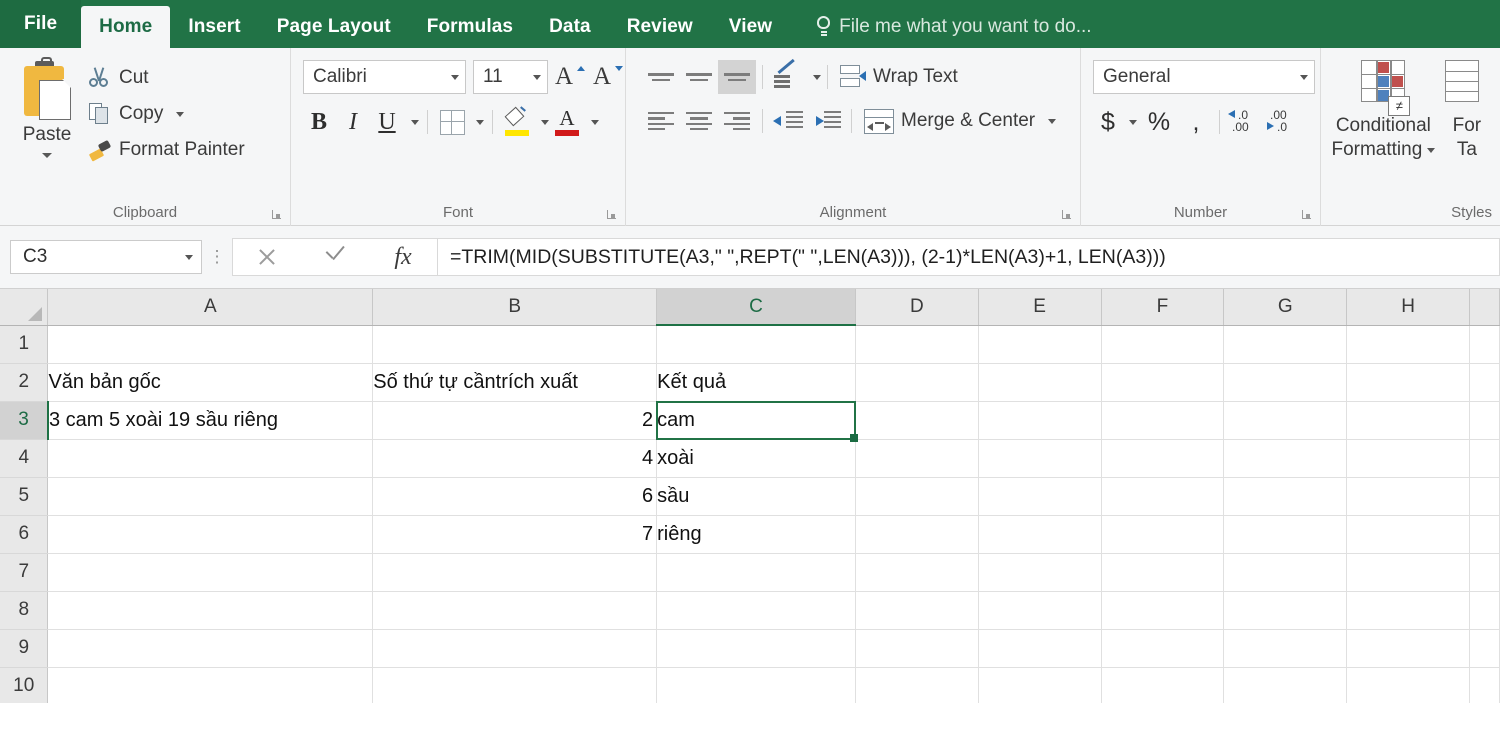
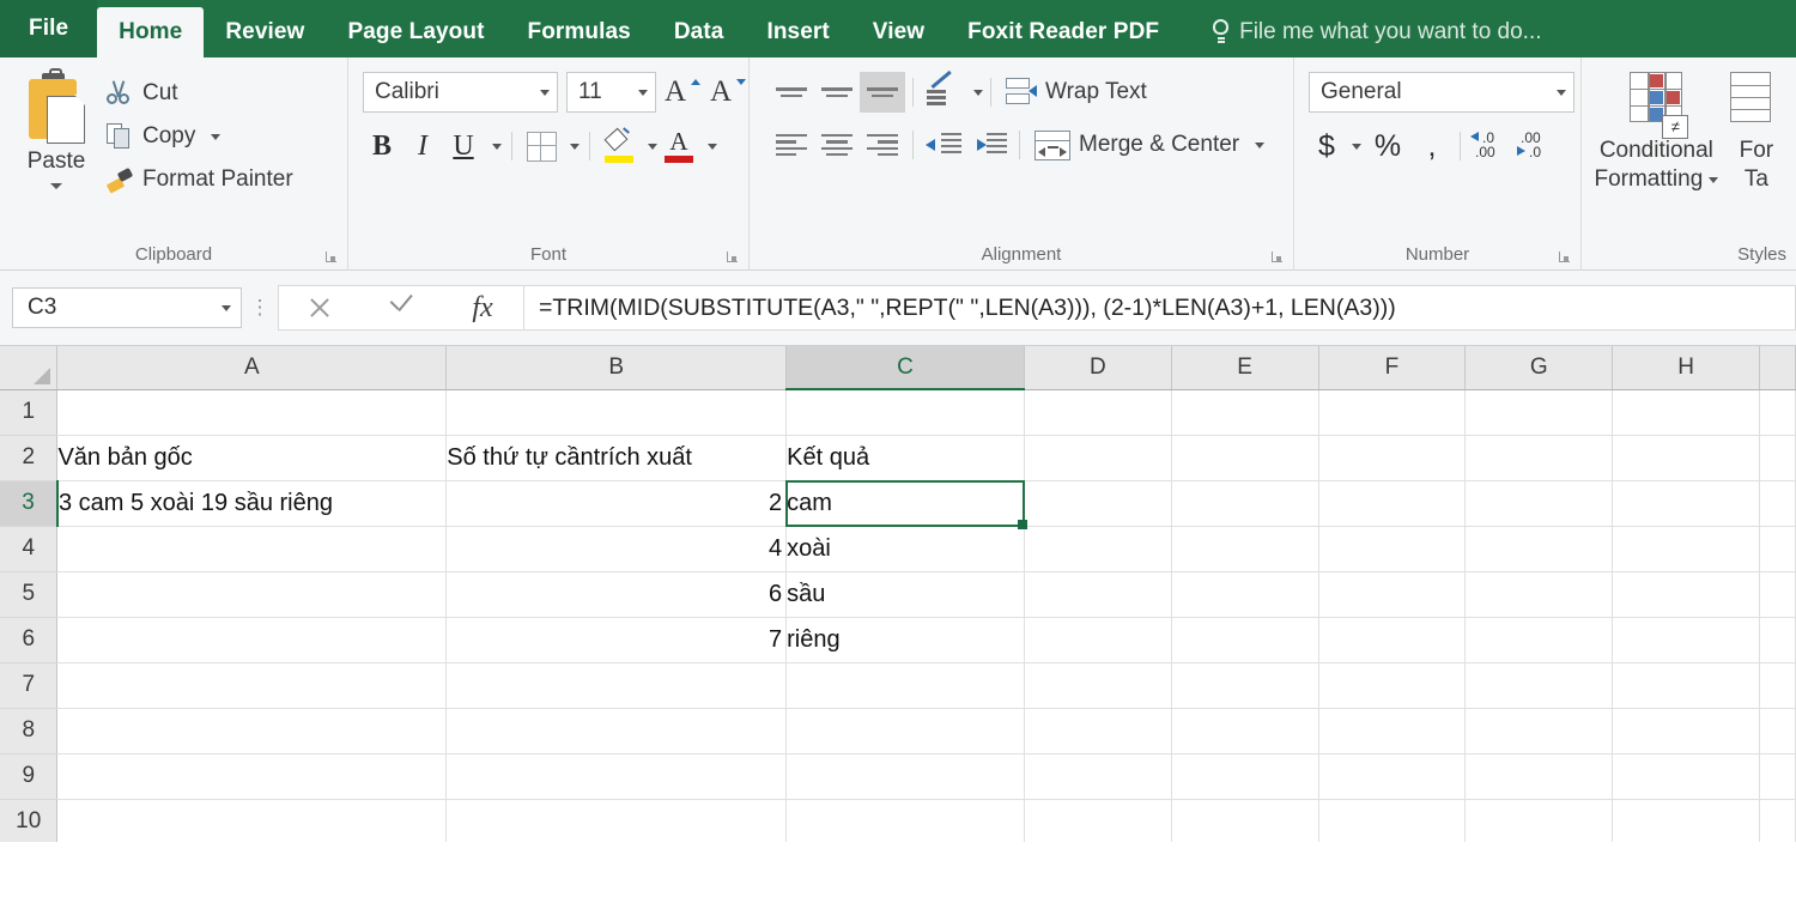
  File
  Home
- Insert
+ Review
  Page Layout
  Formulas
  Data
- Review
+ Insert
  View
+ Foxit Reader PDF
  File me what you want to do...
  Paste
  Cut
  Copy
  Format Painter
  Clipboard
  Calibri
  11
  A
  A
  B
  I
  U
  A
  Font
  Wrap Text
  Merge & Center
  Alignment
  General
  $
  %
  ,
  .0
  .00
  .00
  .0
  Number
  ≠
  Conditional
  Formatting
  For
  Ta
  Styles
  C3
  ⋮
  fx
  =TRIM(MID(SUBSTITUTE(A3," ",REPT(" ",LEN(A3))), (2-1)*LEN(A3)+1, LEN(A3)))
  	A	B	C	D	E	F	G	H
  1
  2	Văn bản gốc	Số thứ tự cầntrích xuất	Kết quả
  3	3 cam 5 xoài 19 sầu riêng	2	cam
  4		4	xoài
  5		6	sầu
  6		7	riêng
  7
  8
  9
  10
